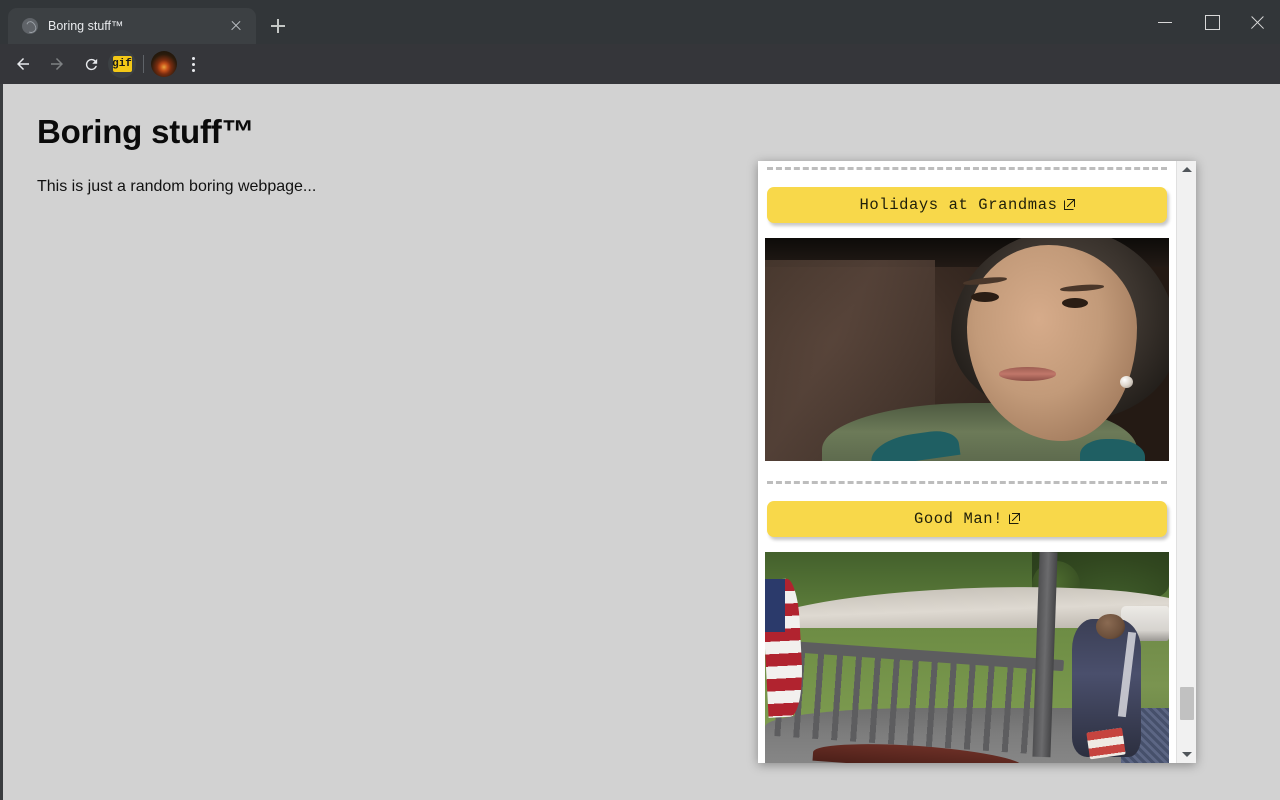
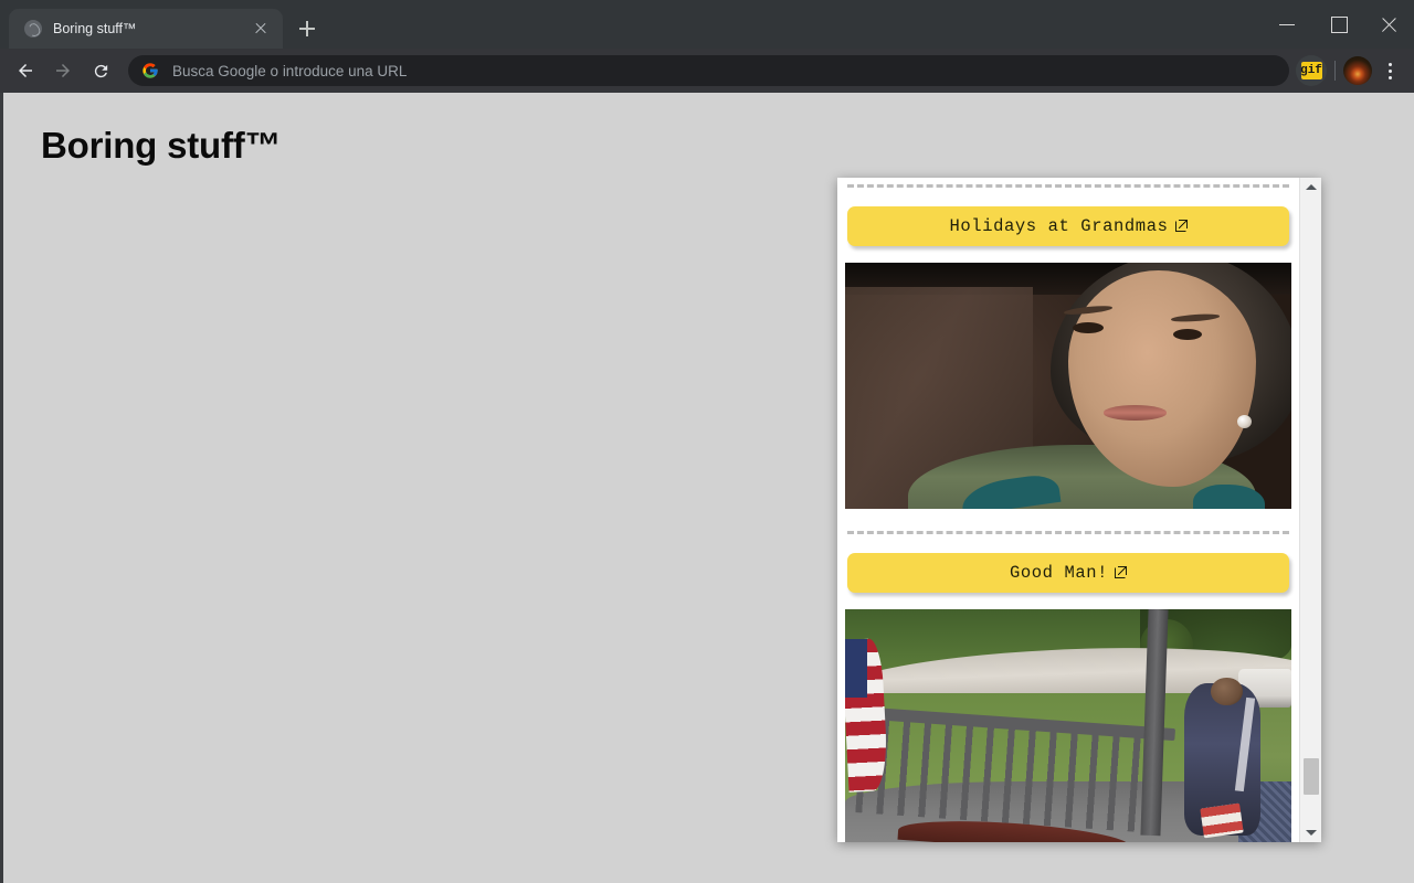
  Boring stuff™
+ Busca Google o introduce una URL
  gif
  Boring stuff™
- This is just a random boring webpage...
  Holidays at Grandmas
  Good Man!
